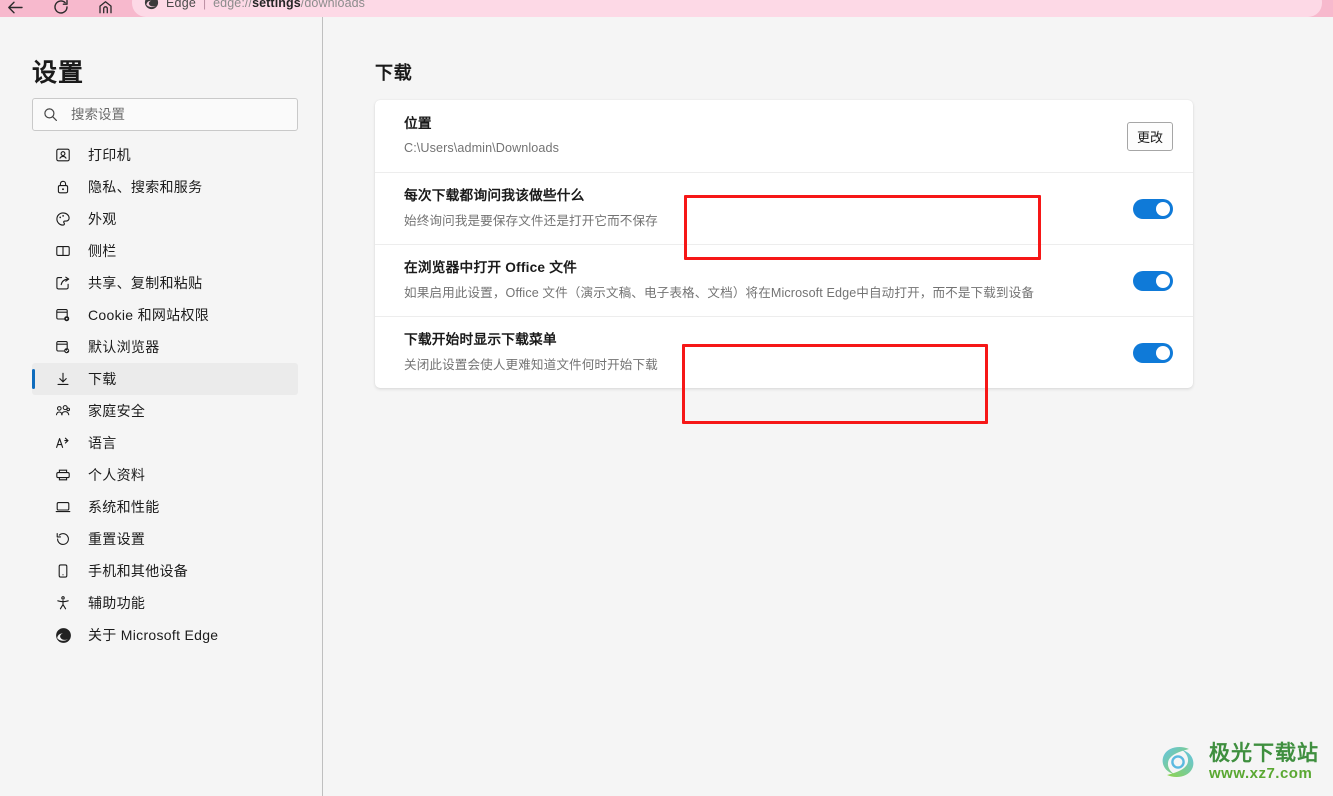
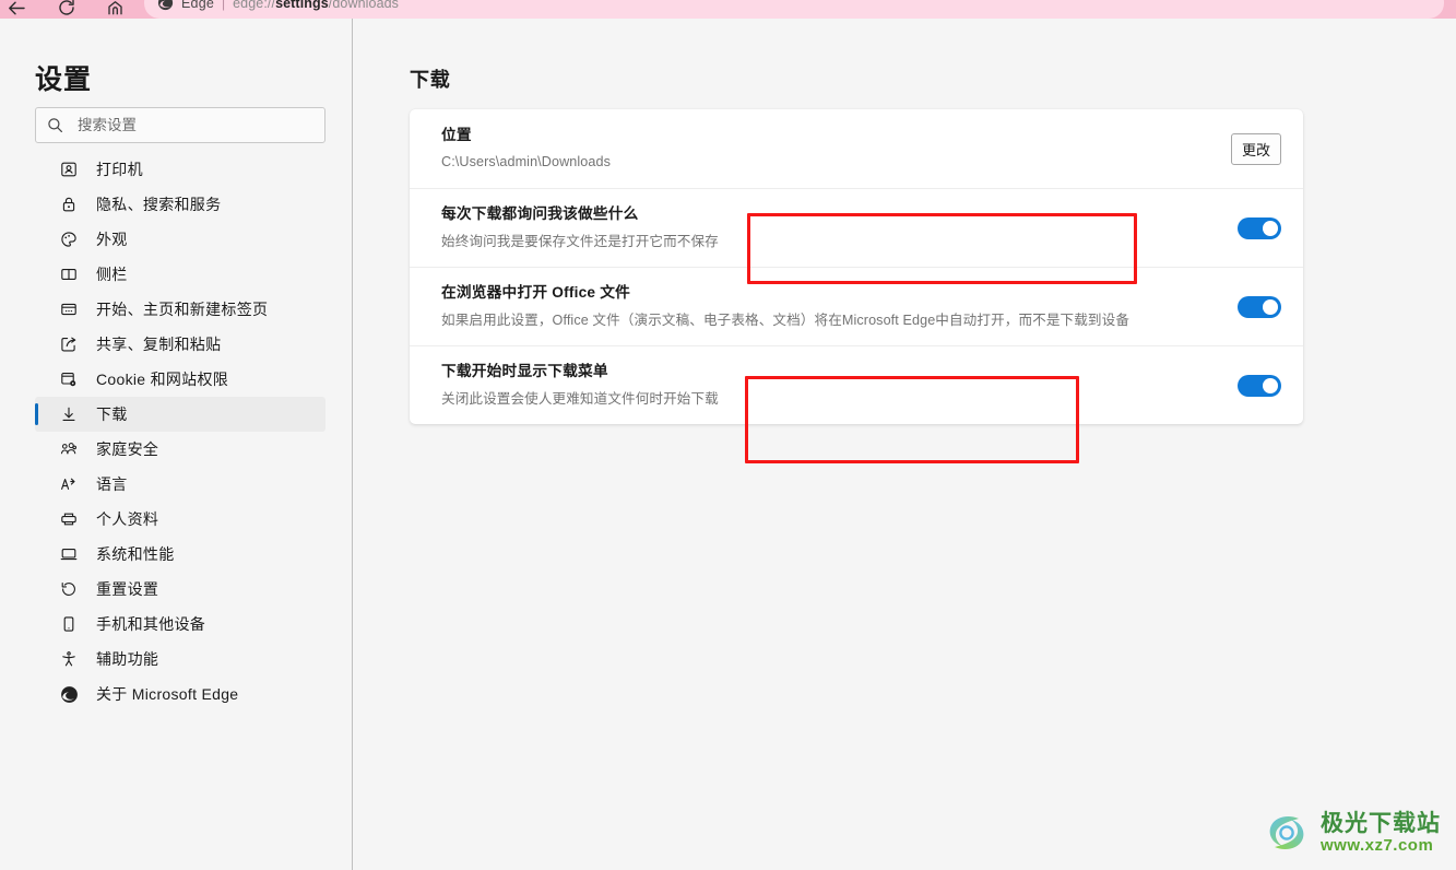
  Edge
  |
  edge://settings/downloads
  设置
  搜索设置
  打印机
  隐私、搜索和服务
  外观
  侧栏
+ 开始、主页和新建标签页
  共享、复制和粘贴
  Cookie 和网站权限
- 默认浏览器
  下载
  家庭安全
  语言
  个人资料
  系统和性能
  重置设置
  手机和其他设备
  辅助功能
  关于 Microsoft Edge
  下载
  位置
  C:\Users\admin\Downloads
  更改
  每次下载都询问我该做些什么
  始终询问我是要保存文件还是打开它而不保存
  在浏览器中打开 Office 文件
  如果启用此设置，Office 文件（演示文稿、电子表格、文档）将在Microsoft Edge中自动打开，而不是下载到设备
  下载开始时显示下载菜单
  关闭此设置会使人更难知道文件何时开始下载
  极光下载站
  www.xz7.com
